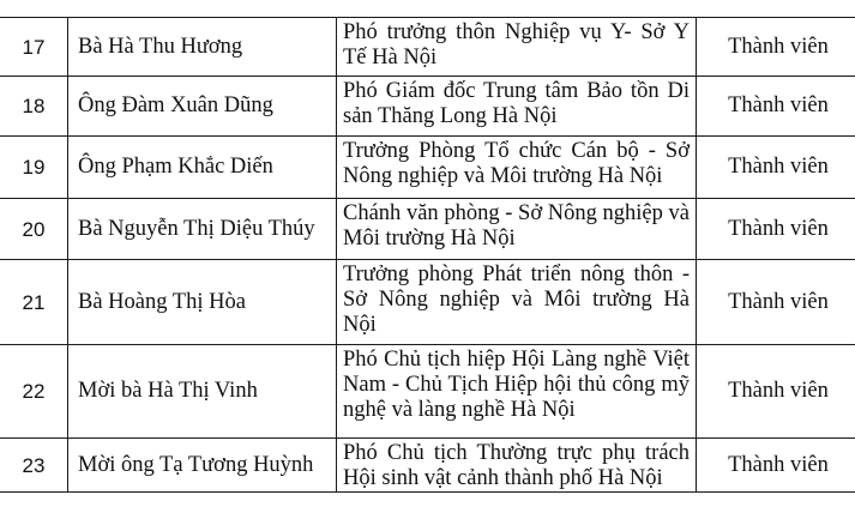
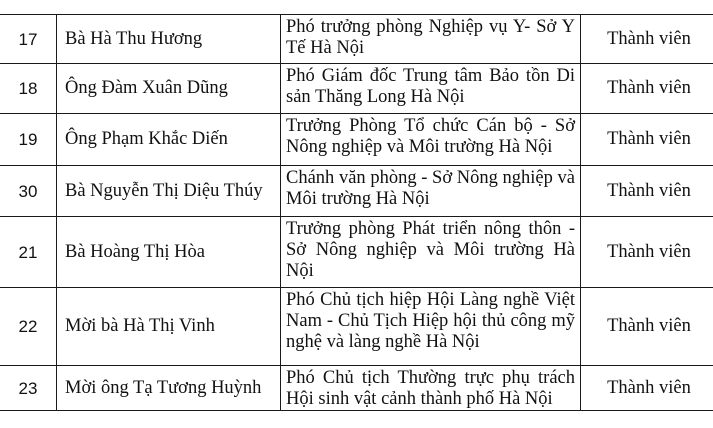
- 17	Bà Hà Thu Hương	Phó trưởng thôn Nghiệp vụ Y- Sở Y Tế Hà Nội	Thành viên
+ 17	Bà Hà Thu Hương	Phó trưởng phòng Nghiệp vụ Y- Sở Y Tế Hà Nội	Thành viên
  18	Ông Đàm Xuân Dũng	Phó Giám đốc Trung tâm Bảo tồn Di sản Thăng Long Hà Nội	Thành viên
  19	Ông Phạm Khắc Diến	Trưởng Phòng Tổ chức Cán bộ - Sở Nông nghiệp và Môi trường Hà Nội	Thành viên
- 20	Bà Nguyễn Thị Diệu Thúy	Chánh văn phòng - Sở Nông nghiệp và Môi trường Hà Nội	Thành viên
+ 30	Bà Nguyễn Thị Diệu Thúy	Chánh văn phòng - Sở Nông nghiệp và Môi trường Hà Nội	Thành viên
  21	Bà Hoàng Thị Hòa	Trưởng phòng Phát triển nông thôn - Sở Nông nghiệp và Môi trường Hà Nội	Thành viên
  22	Mời bà Hà Thị Vinh	Phó Chủ tịch hiệp Hội Làng nghề Việt Nam - Chủ Tịch Hiệp hội thủ công mỹ nghệ và làng nghề Hà Nội	Thành viên
  23	Mời ông Tạ Tương Huỳnh	Phó Chủ tịch Thường trực phụ trách Hội sinh vật cảnh thành phố Hà Nội	Thành viên
